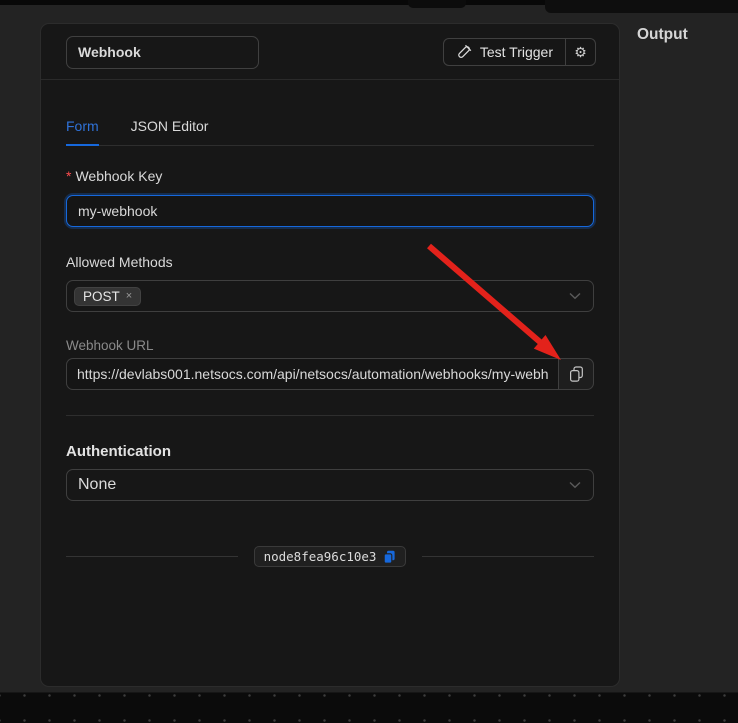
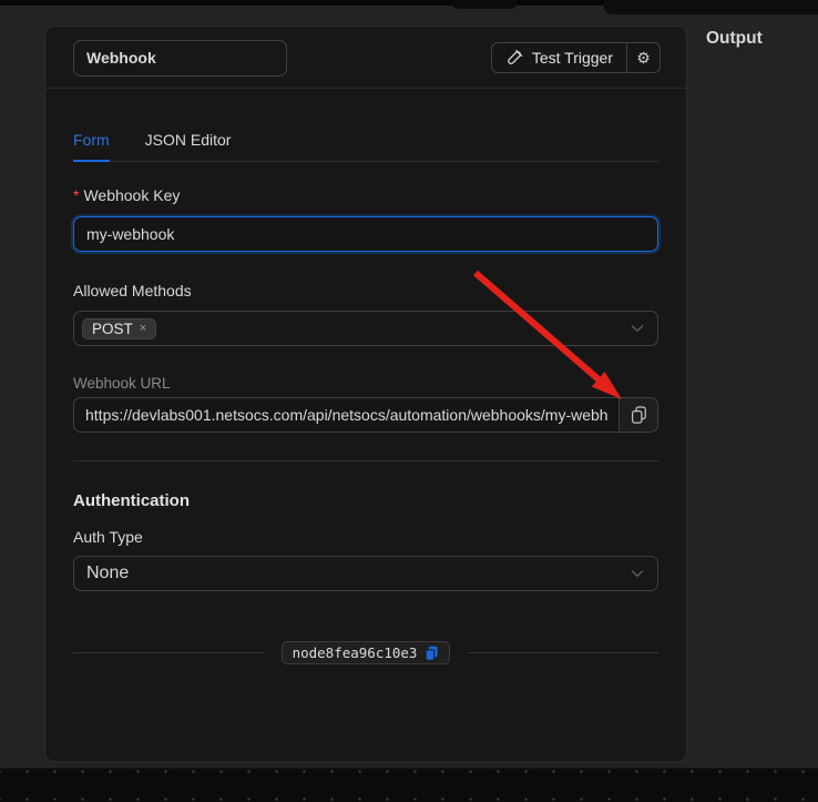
  Webhook
  Test Trigger
  ⚙
  Form
  JSON Editor
  * Webhook Key
  my-webhook
  Allowed Methods
  POST
  ×
  Webhook URL
  https://devlabs001.netsocs.com/api/netsocs/automation/webhooks/my-webh
  Authentication
+ Auth Type
  None
  node8fea96c10e3
  Output
